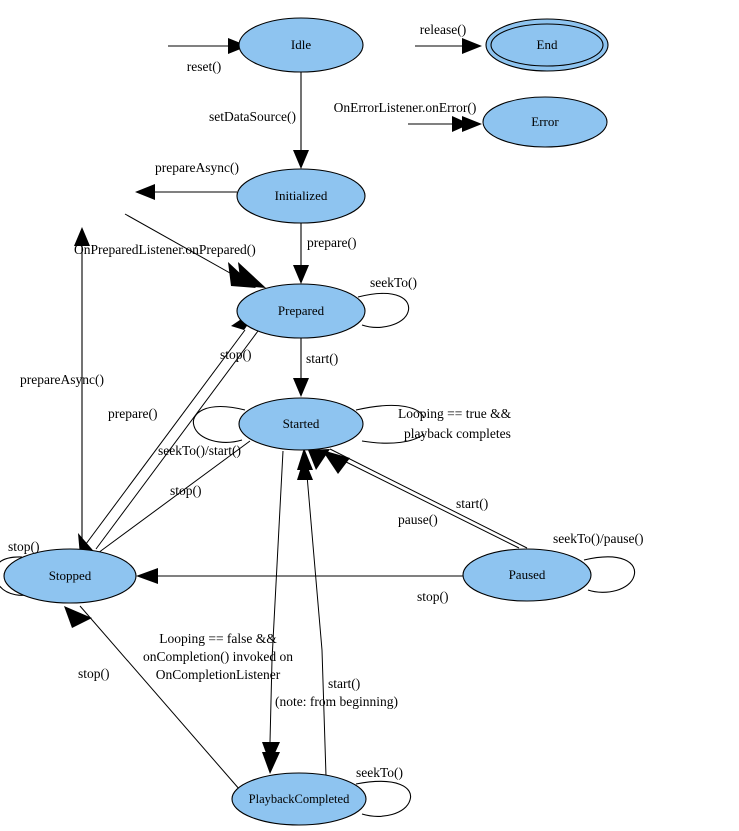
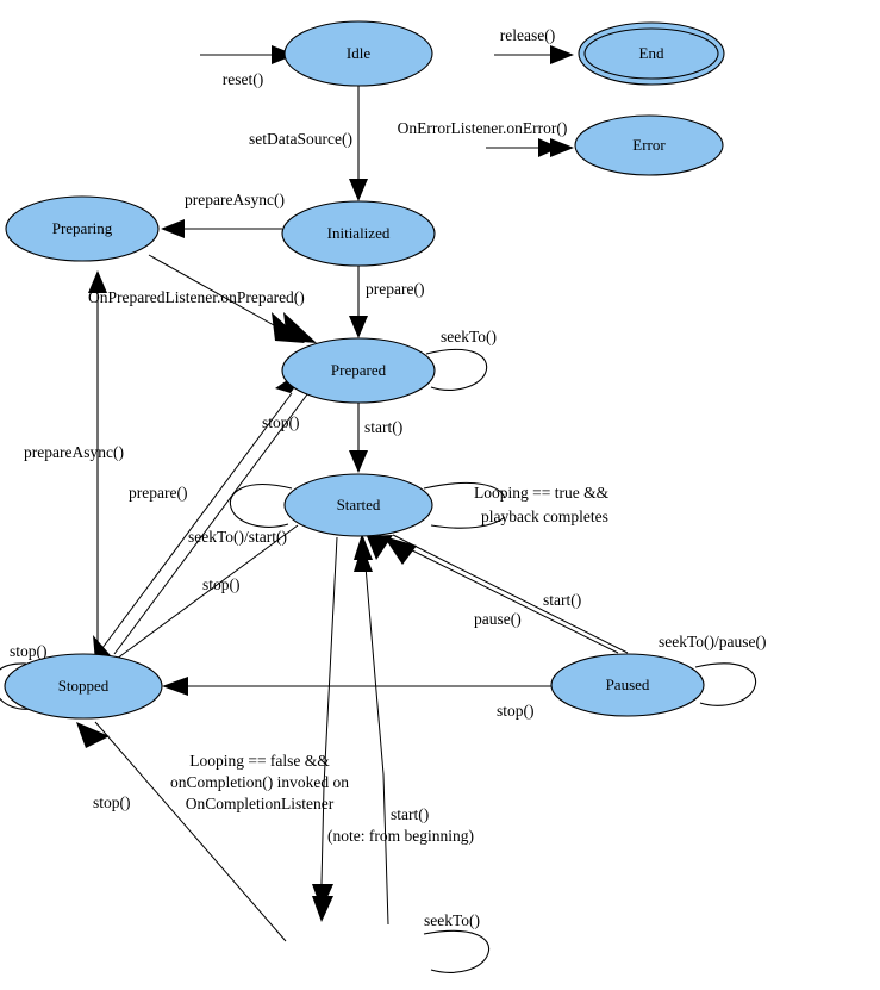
  Idle
  End
  Error
+ Preparing
  Initialized
  Prepared
  Started
  Stopped
  Paused
- PlaybackCompleted
  reset()
  release()
  OnErrorListener.onError()
  setDataSource()
  prepareAsync()
  prepare()
  OnPreparedListener.onPrepared()
  seekTo()
  start()
  stop()
  prepare()
  prepareAsync()
  seekTo()/start()
  Looping == true &&
  playback completes
  stop()
  stop()
  pause()
  start()
  seekTo()/pause()
  stop()
  Looping == false &&
  onCompletion() invoked on
  OnCompletionListener
  start()
  (note: from beginning)
  stop()
  seekTo()
